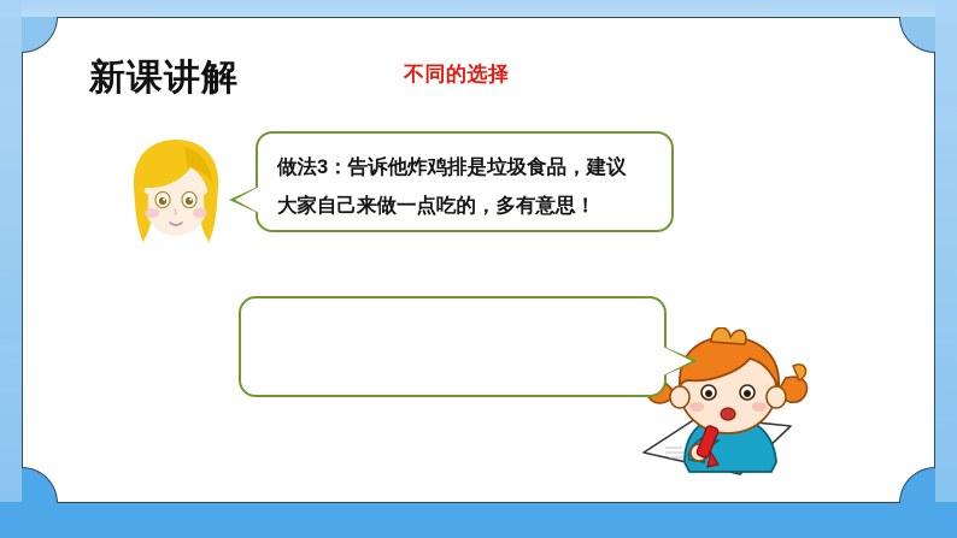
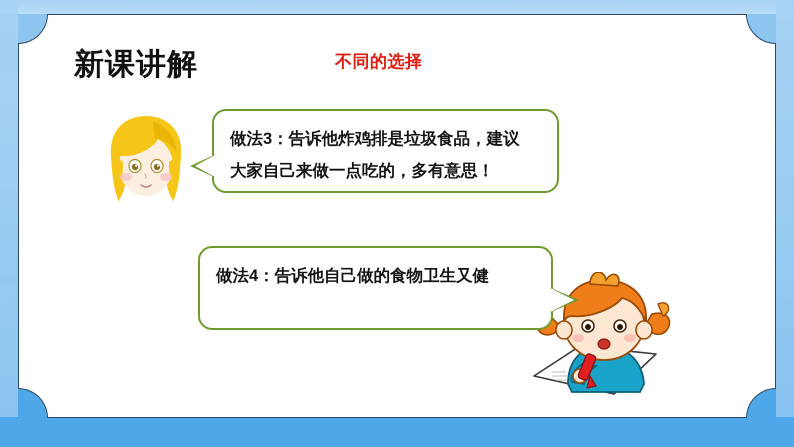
  新课讲解
  不同的选择
  做法3：告诉他炸鸡排是垃圾食品，建议
  大家自己来做一点吃的，多有意思！
+ 做法4：告诉他自己做的食物卫生又健
